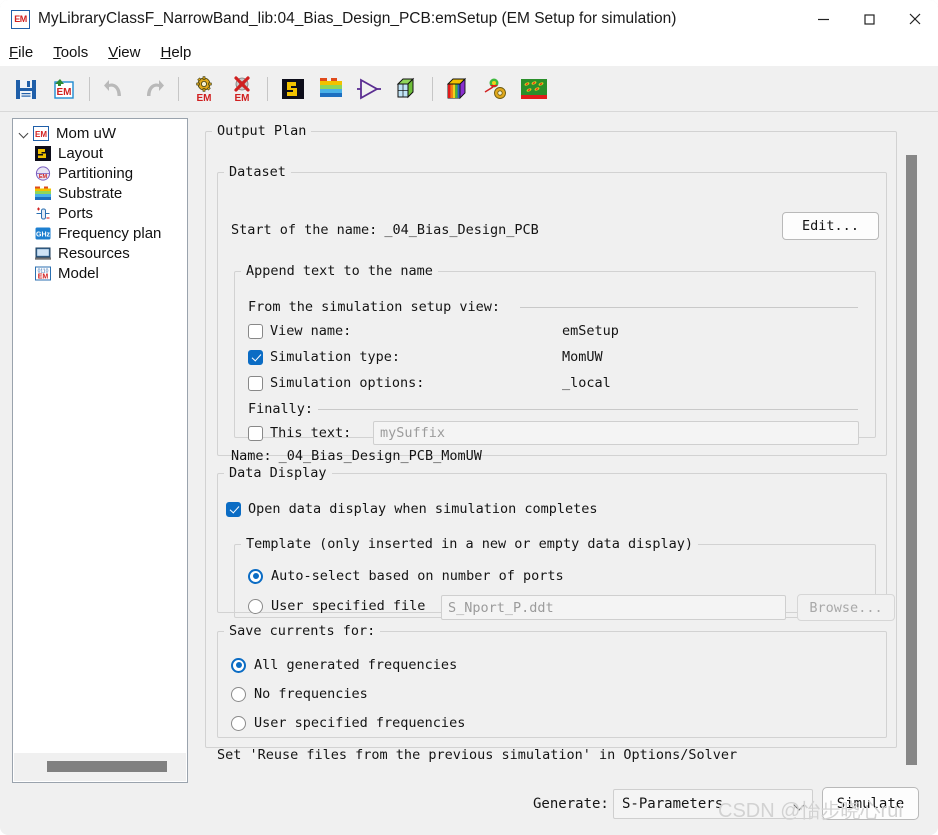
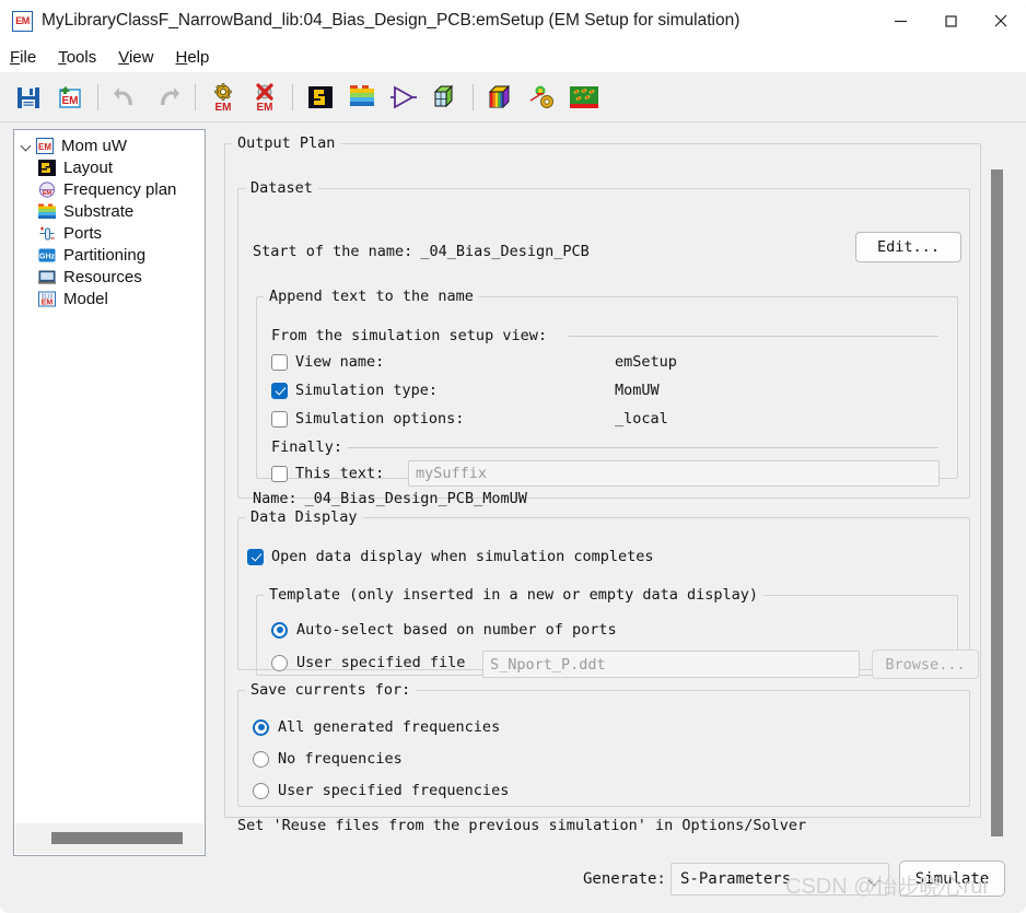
  MyLibraryClassF_NarrowBand_lib:04_Bias_Design_PCB:emSetup (EM Setup for simulation)
  File
  Tools
  View
  Help
  EM
  EM
  EM
  EM
  Mom uW
  Layout
- Partitioning
+ Frequency plan
  Substrate
  Ports
- Frequency plan
+ Partitioning
  Resources
  Model
  Output Plan
  Dataset
  Start of the name:
  _04_Bias_Design_PCB
  Edit...
  Append text to the name
  From the simulation setup view:
  View name:
  emSetup
  Simulation type:
  MomUW
  Simulation options:
  _local
  Finally:
  This text:
  mySuffix
  Name:
  _04_Bias_Design_PCB_MomUW
  Data Display
  Open data display when simulation completes
  Template (only inserted in a new or empty data display)
  Auto-select based on number of ports
  User specified file
  S_Nport_P.ddt
  Browse...
  Save currents for:
  All generated frequencies
  No frequencies
  User specified frequencies
  Set 'Reuse files from the previous simulation' in Options/Solver
  Generate:
  S-Parameters
  Simulate
  CSDN @怡步晓心rui
